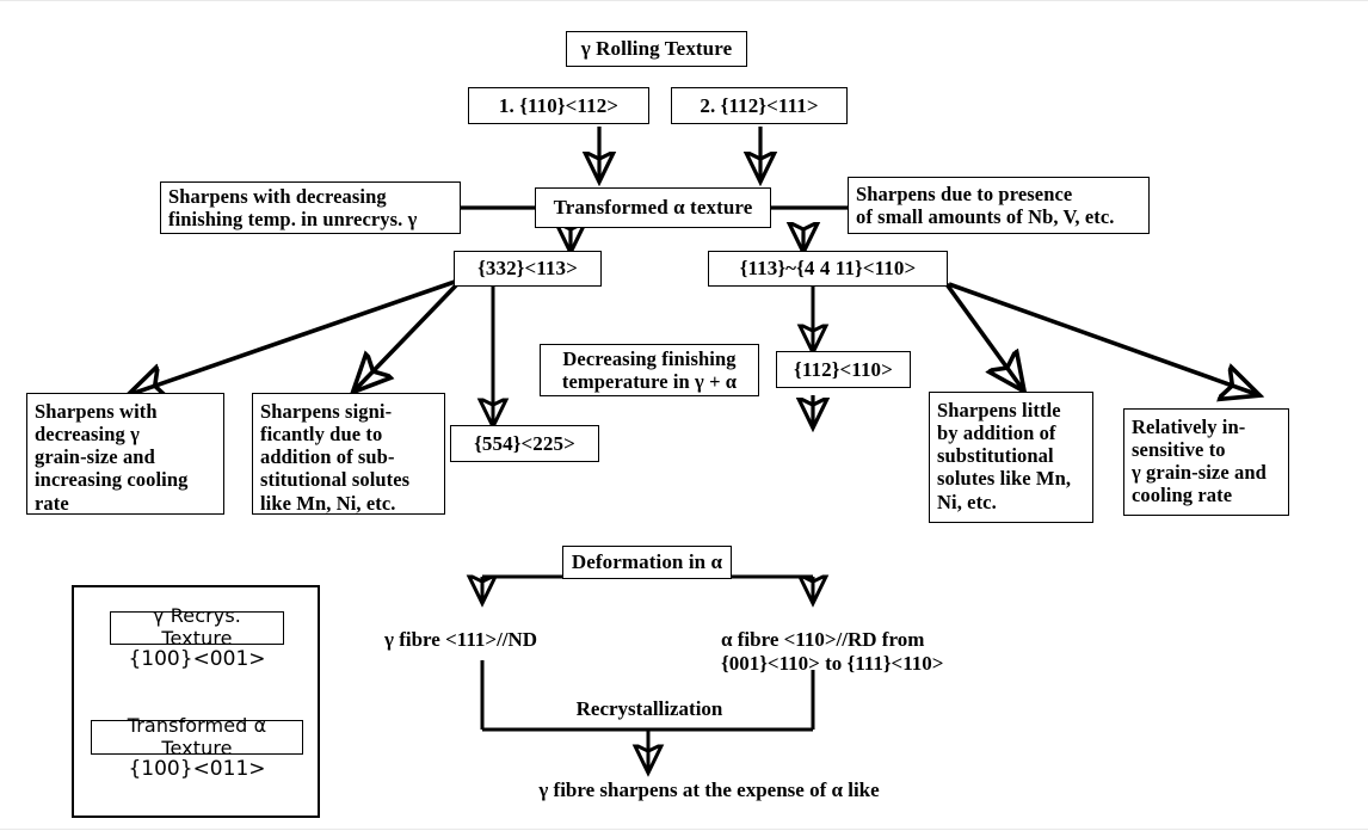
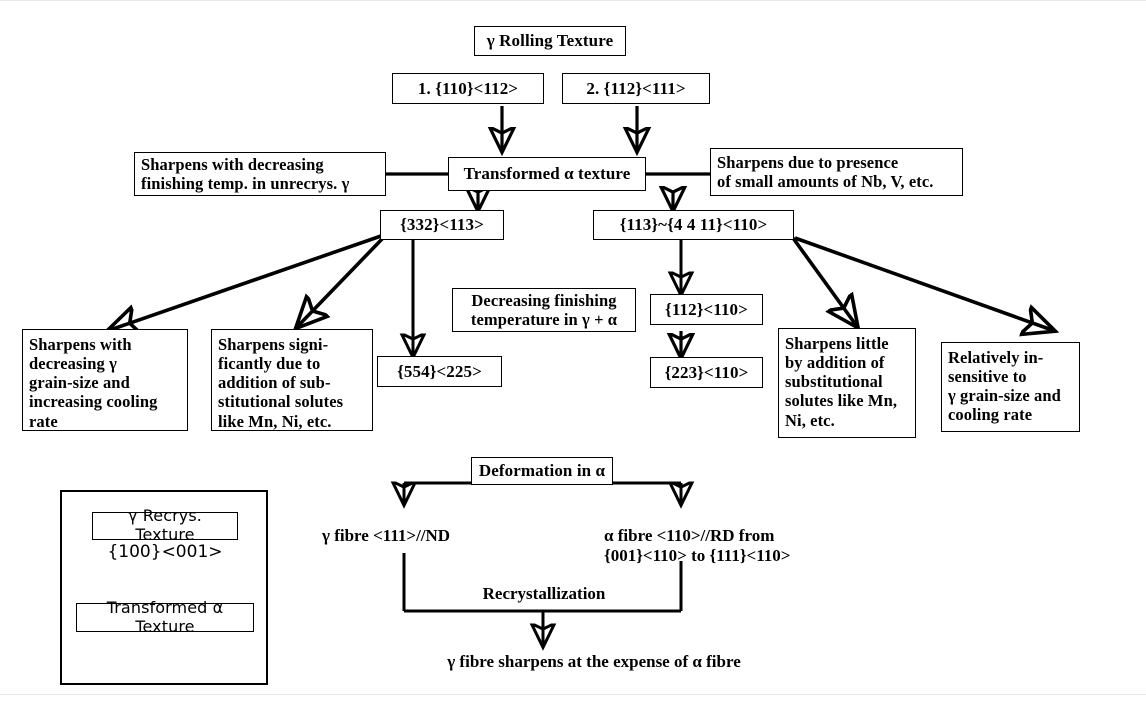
  γ Rolling Texture
  1. {110}<112>
  2. {112}<111>
  Transformed α texture
  Sharpens with decreasing
  finishing temp. in unrecrys. γ
  Sharpens due to presence
  of small amounts of Nb, V, etc.
  {332}<113>
  {113}~{4 4 11}<110>
  Sharpens with
  decreasing γ
  grain-size and
  increasing cooling
  rate
  Sharpens signi-
  ficantly due to
  addition of sub-
  stitutional solutes
  like Mn, Ni, etc.
  Decreasing finishing
  temperature in γ + α
  {554}<225>
  {112}<110>
+ {223}<110>
  Sharpens little
  by addition of
  substitutional
  solutes like Mn,
  Ni, etc.
  Relatively in-
  sensitive to
  γ grain-size and
  cooling rate
  γ Recrys. Texture
  {100}<001>
  Transformed α Texture
- {100}<011>
  Deformation in α
  γ fibre <111>//ND
  α fibre <110>//RD from
  {001}<110> to {111}<110>
  Recrystallization
- γ fibre sharpens at the expense of α like
+ γ fibre sharpens at the expense of α fibre
